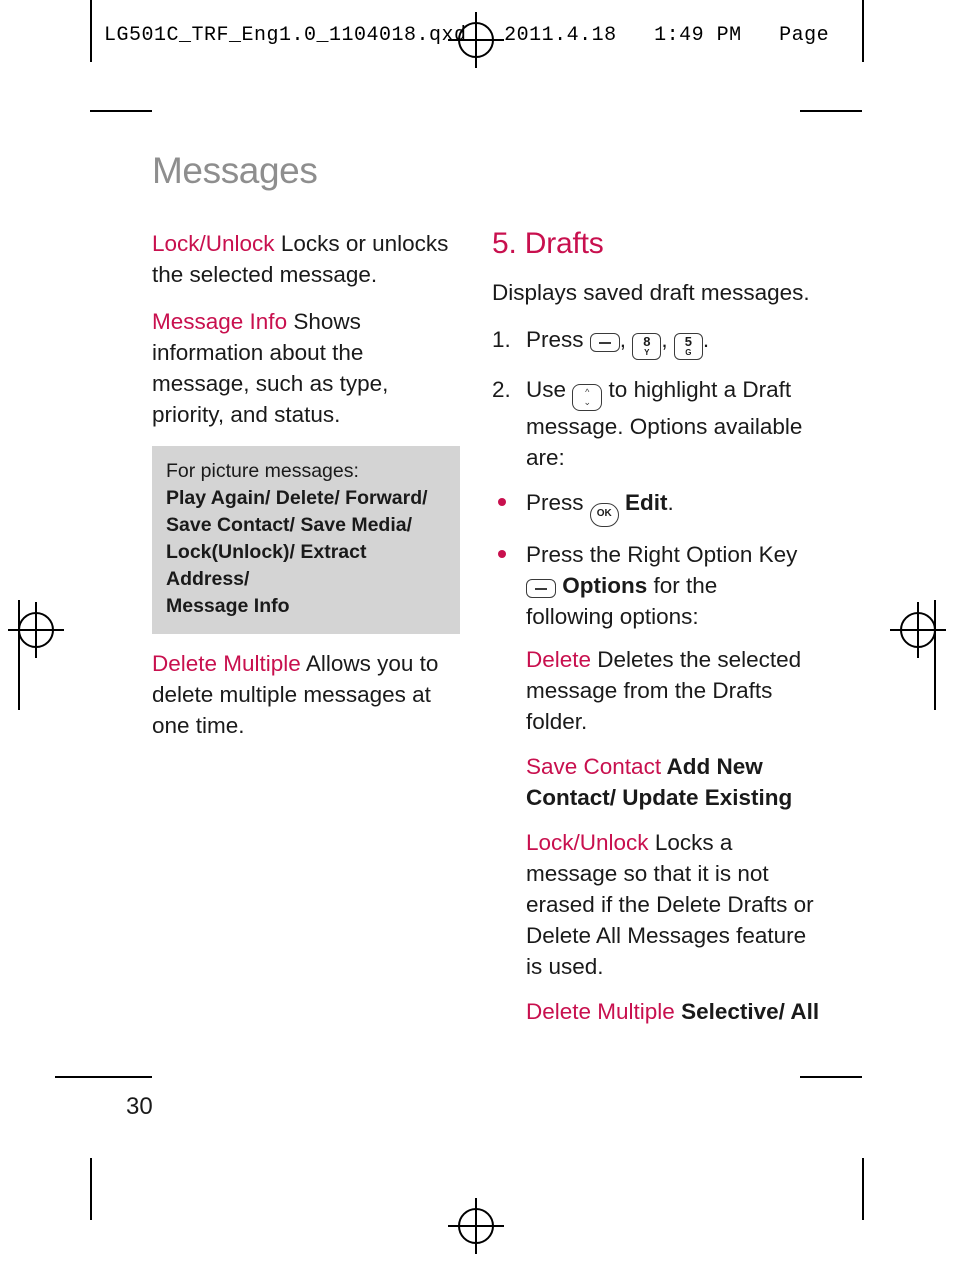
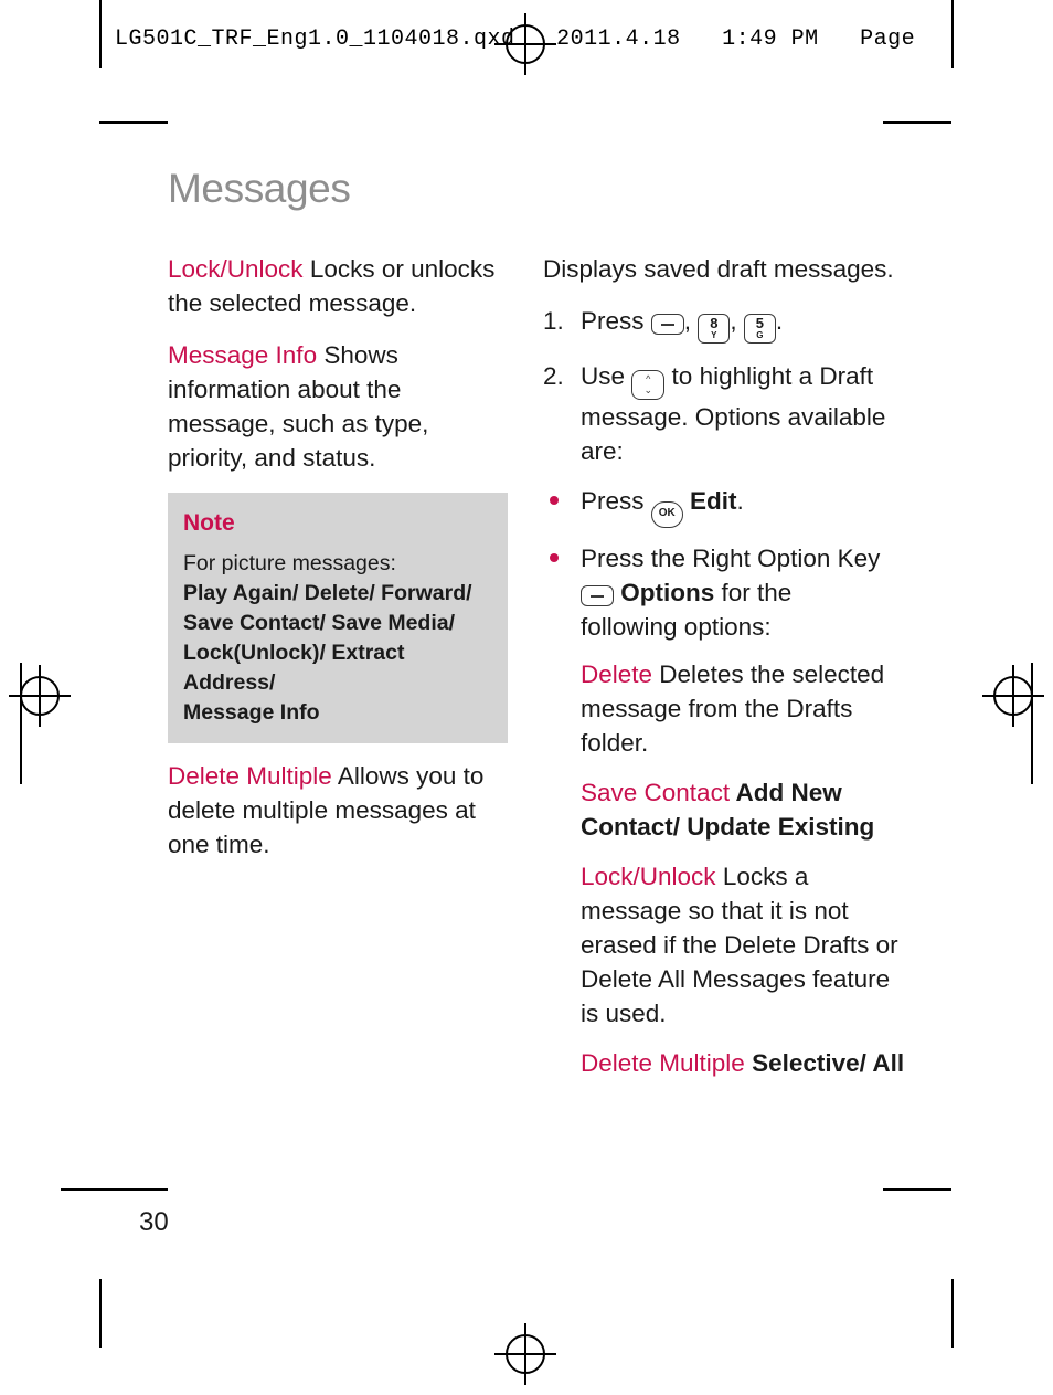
  LG501C_TRF_Eng1.0_1104018.qxd 2011.4.18 1:49 PM Page
  Messages
  Lock/Unlock Locks or unlocks the selected message.
  Message Info Shows information about the message, such as type, priority, and status.
+ Note
  For picture messages:
  Play Again/ Delete/ Forward/
  Save Contact/ Save Media/
  Lock(Unlock)/ Extract Address/
  Message Info
  Delete Multiple Allows you to delete multiple messages at one time.
- 5. Drafts
  Displays saved draft messages.
  1.
  Press ,
  8
  Y
  ,
  5
  G
  .
  2.
  Use
  ^
  ⌄
  to highlight a Draft message. Options available are:
  Press OK Edit.
  Press the Right Option Key
  Options for the
  following options:
  Delete Deletes the selected message from the Drafts folder.
  Save Contact Add New Contact/ Update Existing
  Lock/Unlock Locks a message so that it is not erased if the Delete Drafts or Delete All Messages feature is used.
  Delete Multiple Selective/ All
  30
